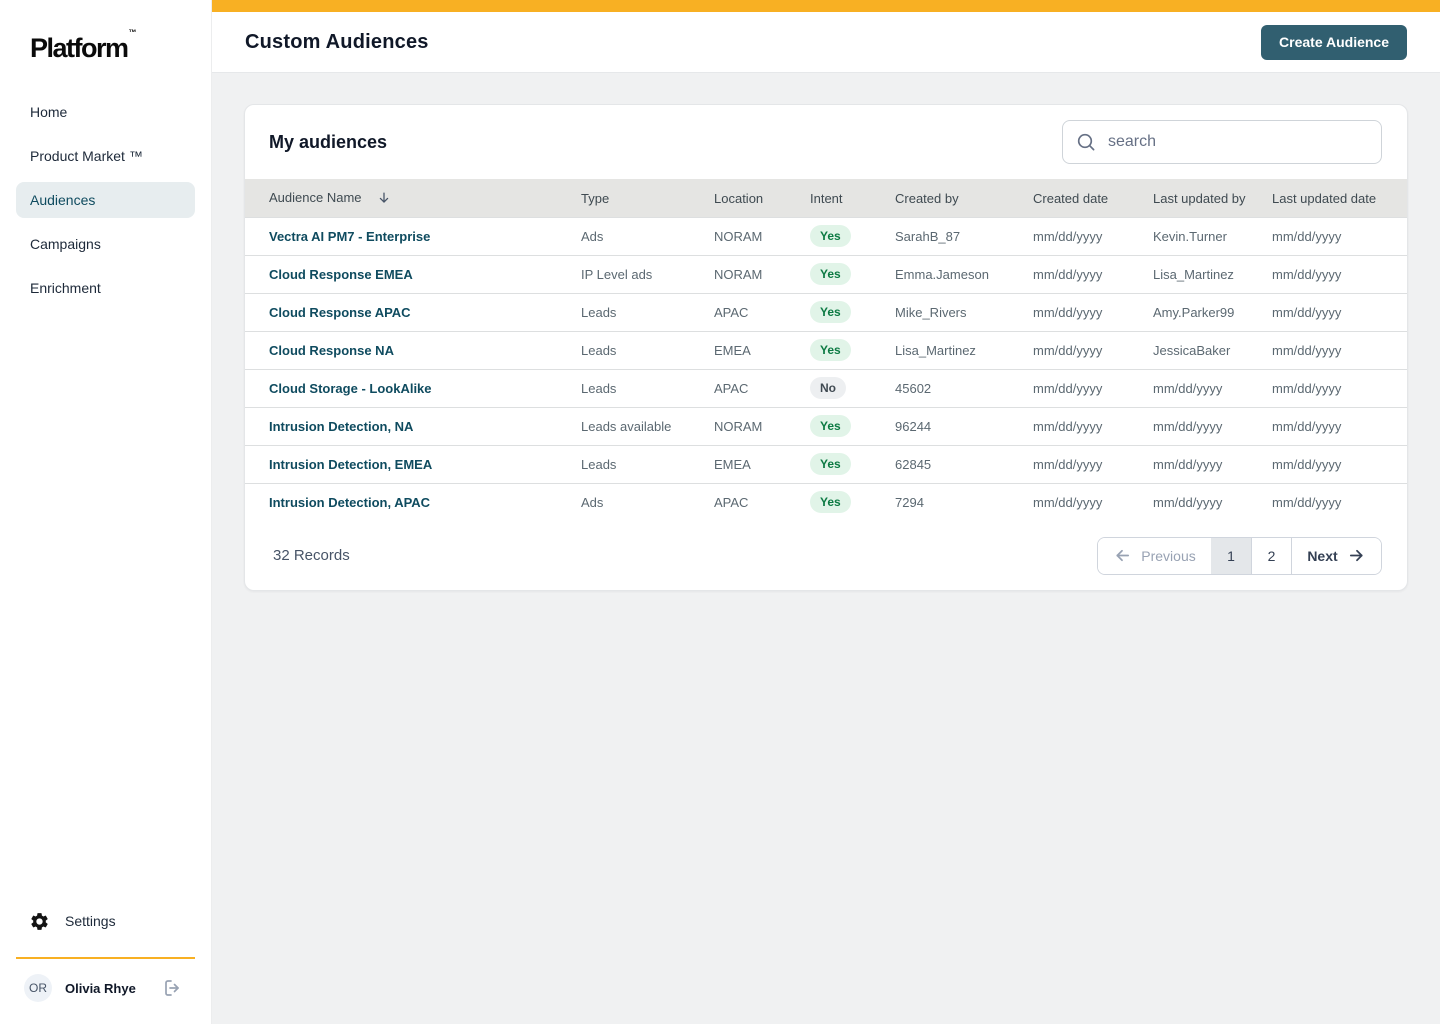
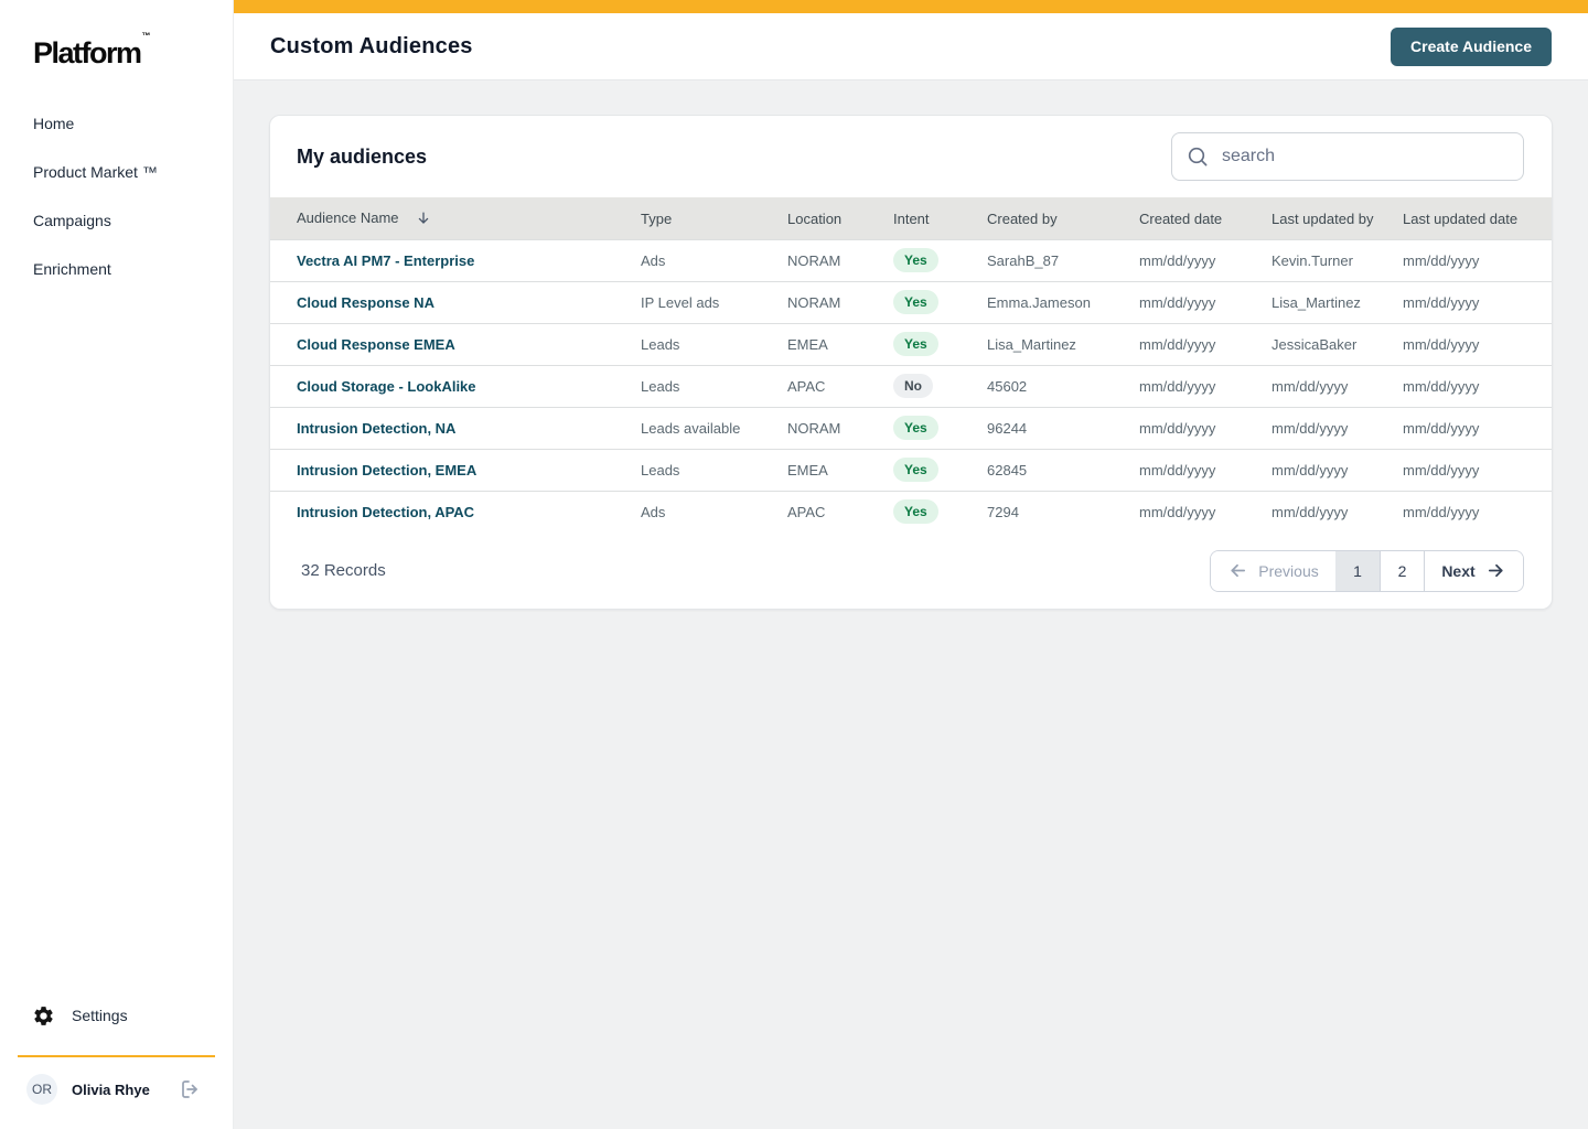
  Platform™
  Home
  Product Market ™
- Audiences
  Campaigns
  Enrichment
  Settings
  OR
  Olivia Rhye
  Custom Audiences
  Create Audience
  My audiences
  search
  Audience Name	Type	Location	Intent	Created by	Created date	Last updated by	Last updated date
  Vectra AI PM7 - Enterprise	Ads	NORAM	Yes	SarahB_87	mm/dd/yyyy	Kevin.Turner	mm/dd/yyyy
- Cloud Response EMEA	IP Level ads	NORAM	Yes	Emma.Jameson	mm/dd/yyyy	Lisa_Martinez	mm/dd/yyyy
+ Cloud Response NA	IP Level ads	NORAM	Yes	Emma.Jameson	mm/dd/yyyy	Lisa_Martinez	mm/dd/yyyy
- Cloud Response APAC	Leads	APAC	Yes	Mike_Rivers	mm/dd/yyyy	Amy.Parker99	mm/dd/yyyy
- Cloud Response NA	Leads	EMEA	Yes	Lisa_Martinez	mm/dd/yyyy	JessicaBaker	mm/dd/yyyy
+ Cloud Response EMEA	Leads	EMEA	Yes	Lisa_Martinez	mm/dd/yyyy	JessicaBaker	mm/dd/yyyy
  Cloud Storage - LookAlike	Leads	APAC	No	45602	mm/dd/yyyy	mm/dd/yyyy	mm/dd/yyyy
  Intrusion Detection, NA	Leads available	NORAM	Yes	96244	mm/dd/yyyy	mm/dd/yyyy	mm/dd/yyyy
  Intrusion Detection, EMEA	Leads	EMEA	Yes	62845	mm/dd/yyyy	mm/dd/yyyy	mm/dd/yyyy
  Intrusion Detection, APAC	Ads	APAC	Yes	7294	mm/dd/yyyy	mm/dd/yyyy	mm/dd/yyyy
  32 Records
  Previous
  1
  2
  Next
